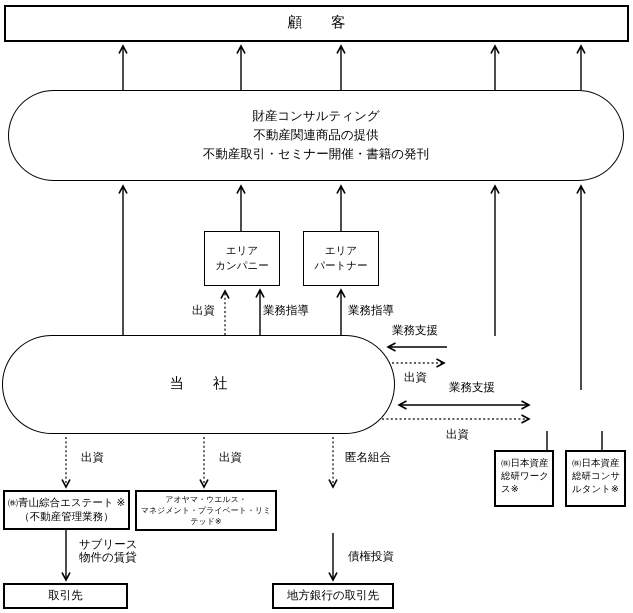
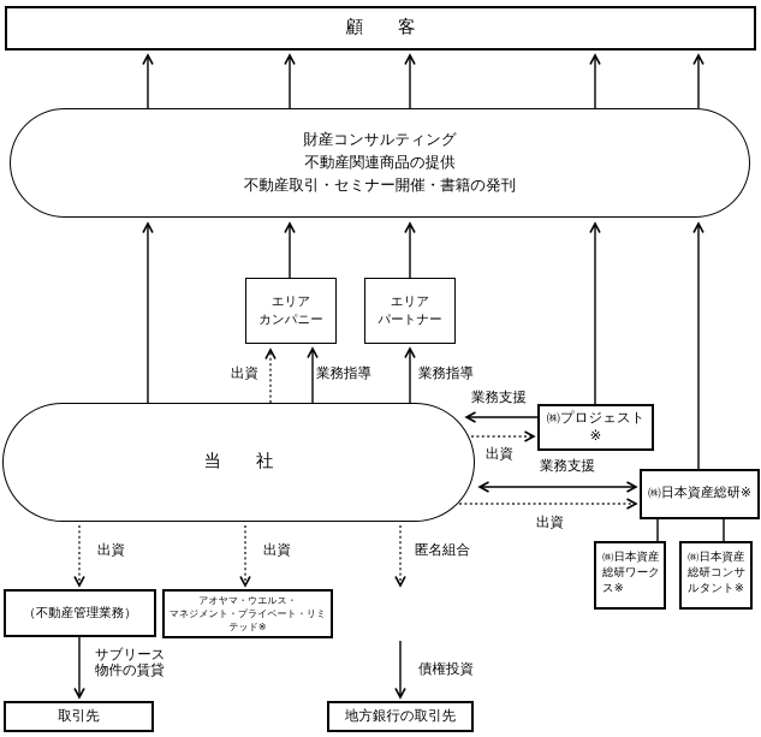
  顧 客
  財産コンサルティング
  不動産関連商品の提供
  不動産取引・セミナー開催・書籍の発刊
  エリア
  カンパニー
  エリア
  パートナー
  当 社
+ ㈱プロジェスト ※
+ ㈱日本資産総研※
  ㈱日本資産総研ワークス※
  ㈱日本資産総研コンサルタント※
- ㈱青山綜合エステート ※
  （不動産管理業務）
  アオヤマ・ウエルス・
  マネジメント・プライベート・リミテッド※
  取引先
  地方銀行の取引先
  出資
  業務指導
  業務指導
  業務支援
  出資
  業務支援
  出資
  出資
  出資
  匿名組合
  サブリース
  物件の賃貸
  債権投資
